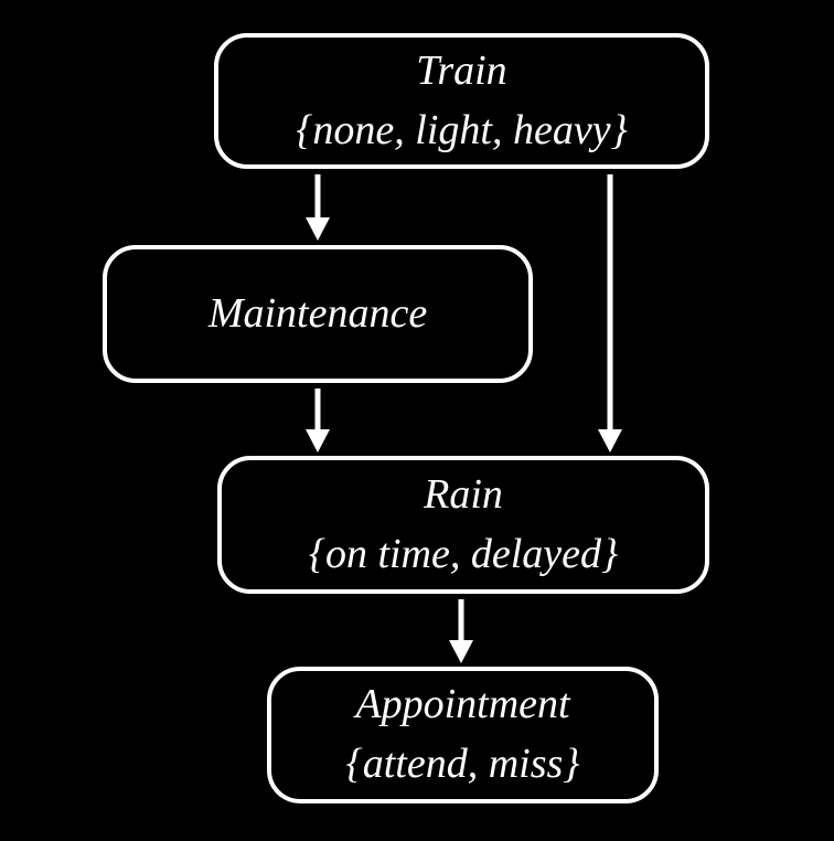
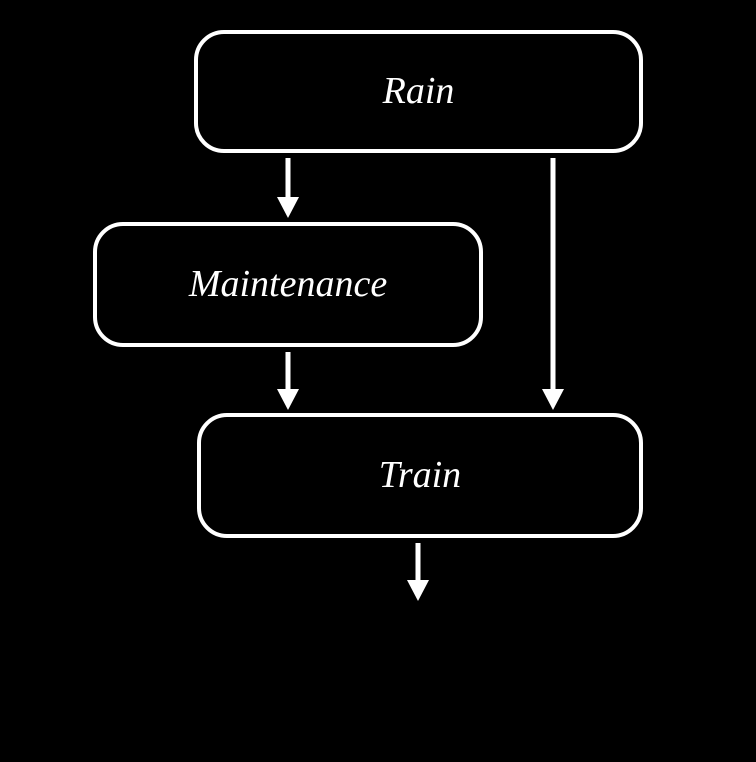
- Train
+ Rain
- {none, light, heavy}
  Maintenance
- Rain
+ Train
- {on time, delayed}
- Appointment
- {attend, miss}
